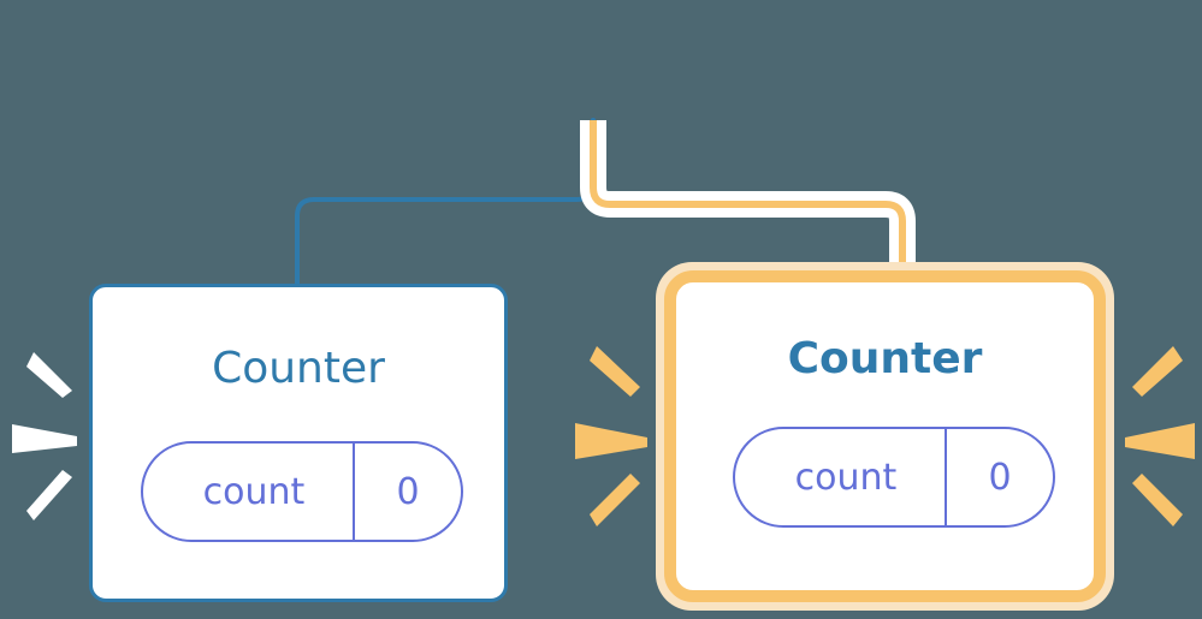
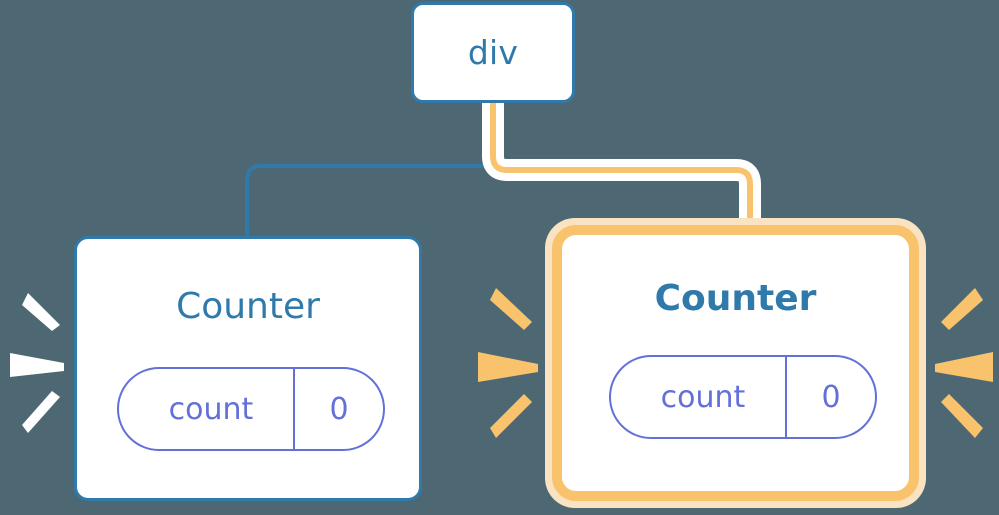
+ div
  Counter
  count
  0
  Counter
  count
  0
